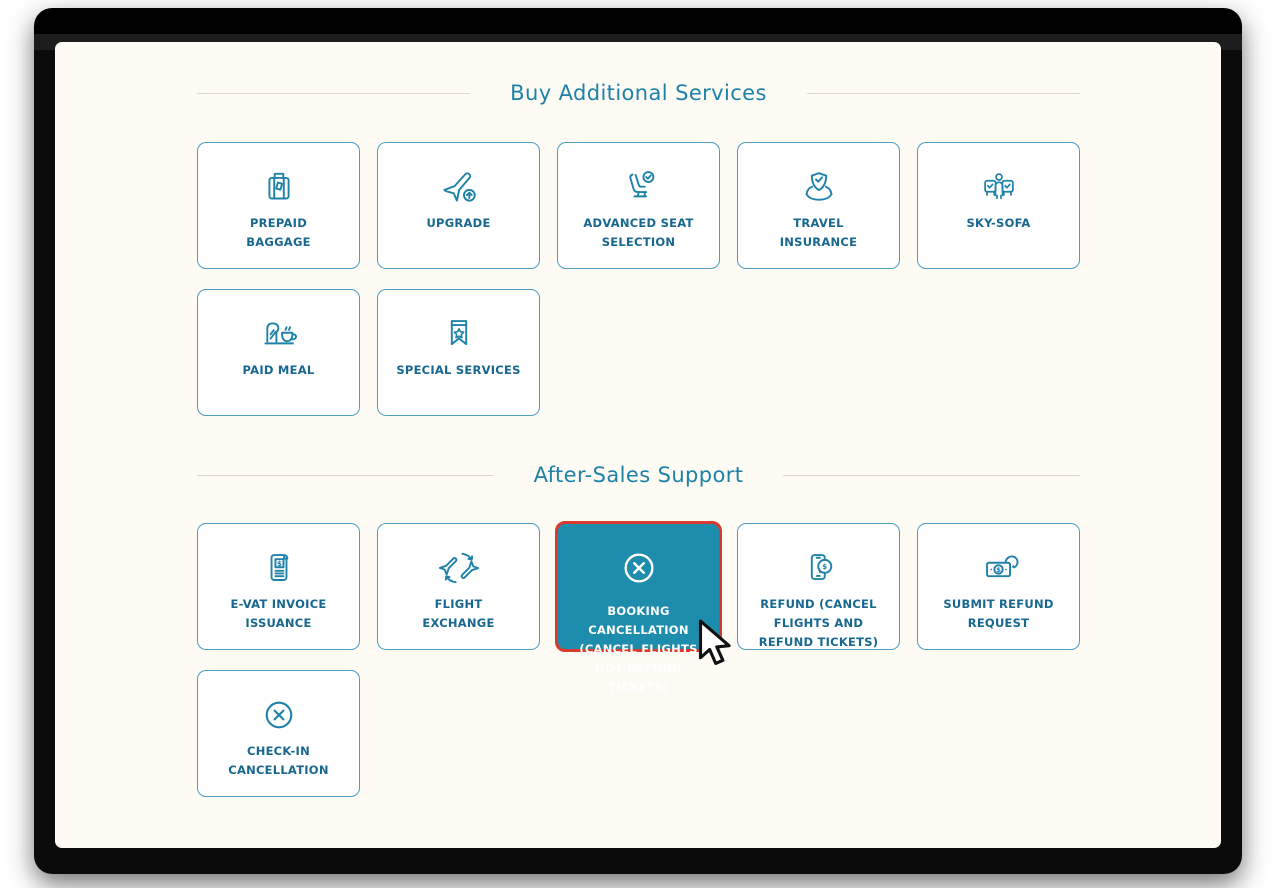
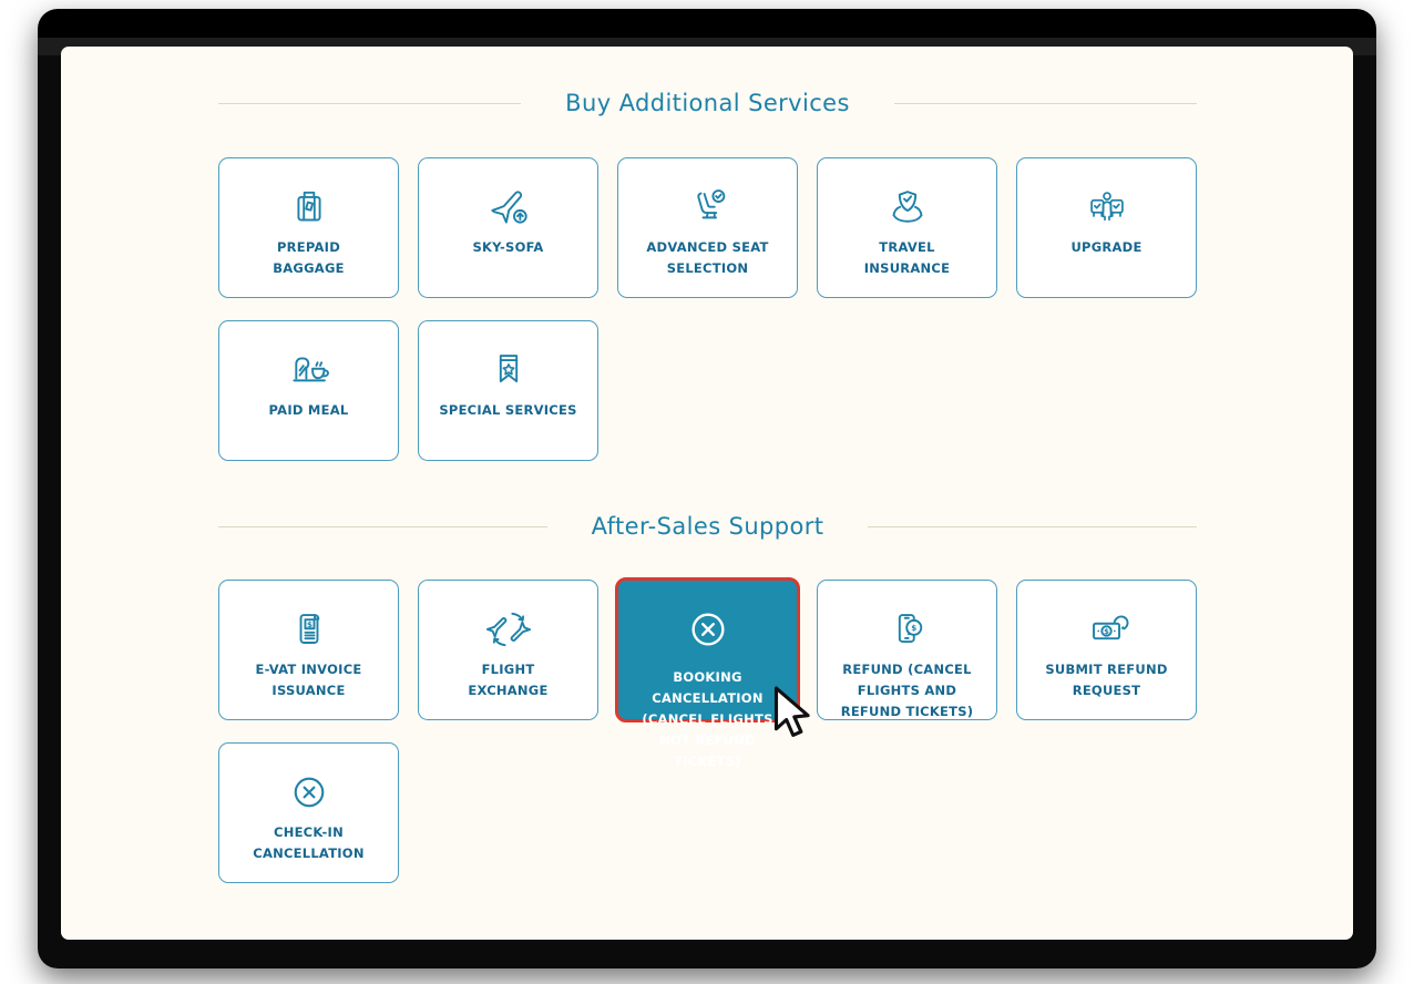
  Buy Additional Services
  PREPAID
  BAGGAGE
- UPGRADE
+ SKY-SOFA
  ADVANCED SEAT
  SELECTION
  TRAVEL
  INSURANCE
- SKY-SOFA
+ UPGRADE
  PAID MEAL
  SPECIAL SERVICES
  After-Sales Support
  $
  E-VAT INVOICE
  ISSUANCE
  FLIGHT
  EXCHANGE
  BOOKING
  CANCELLATION
  (CANCEL FLIGHTS
  $
  REFUND (CANCEL
  FLIGHTS AND
  REFUND TICKETS)
  $
  SUBMIT REFUND
  REQUEST
  CHECK-IN
  CANCELLATION
